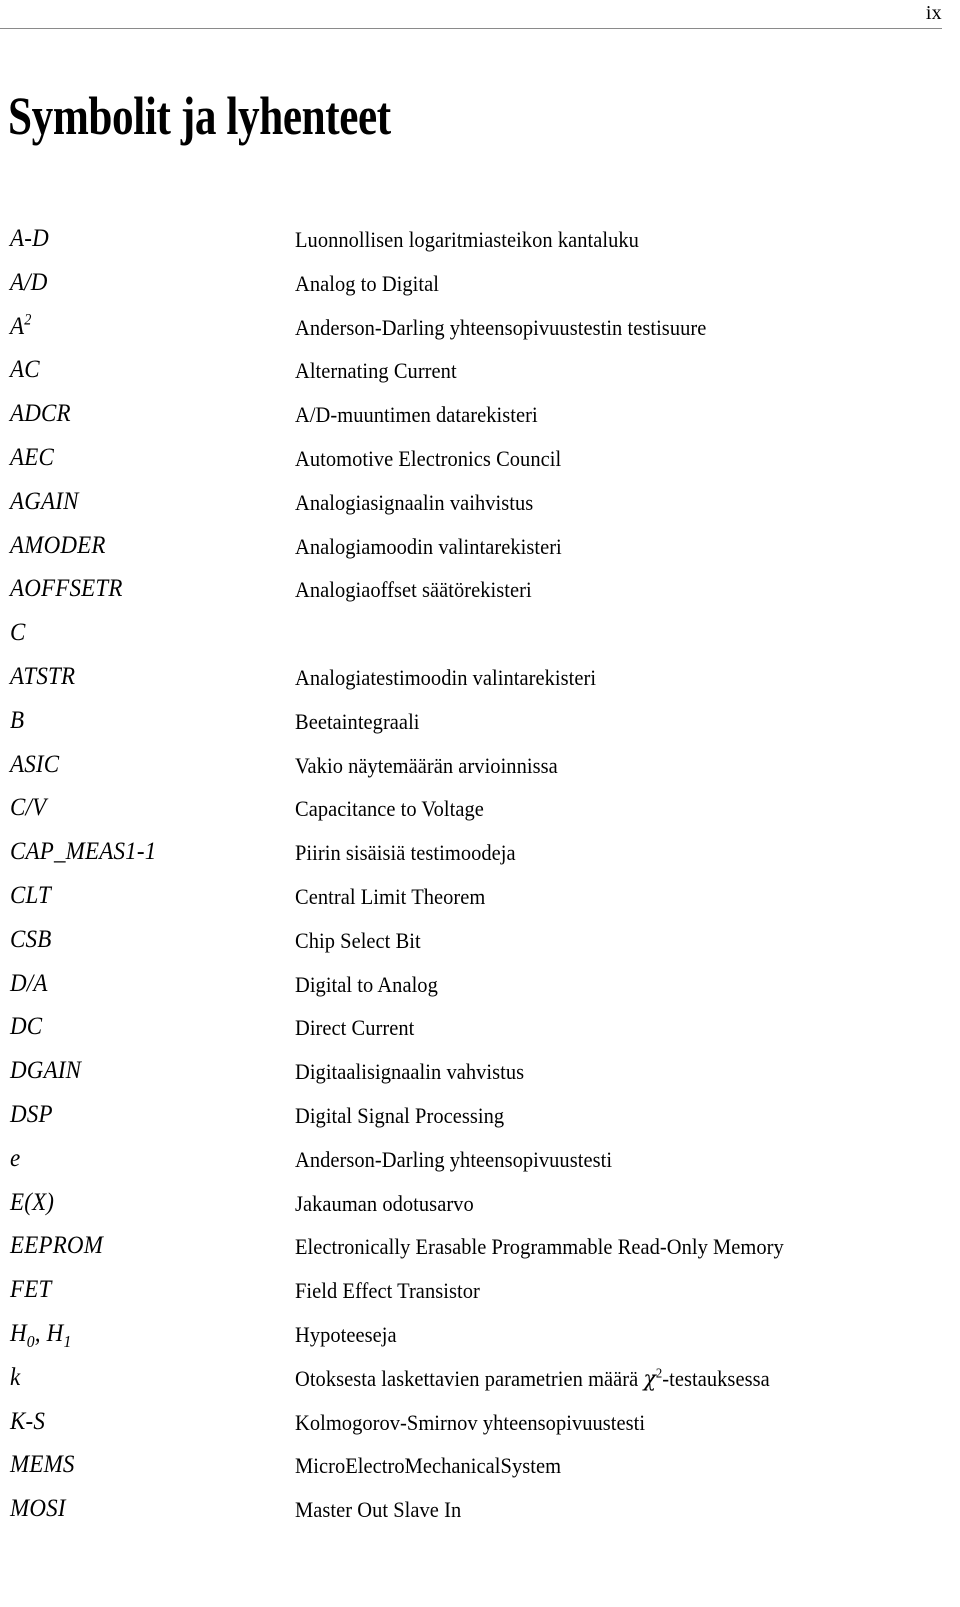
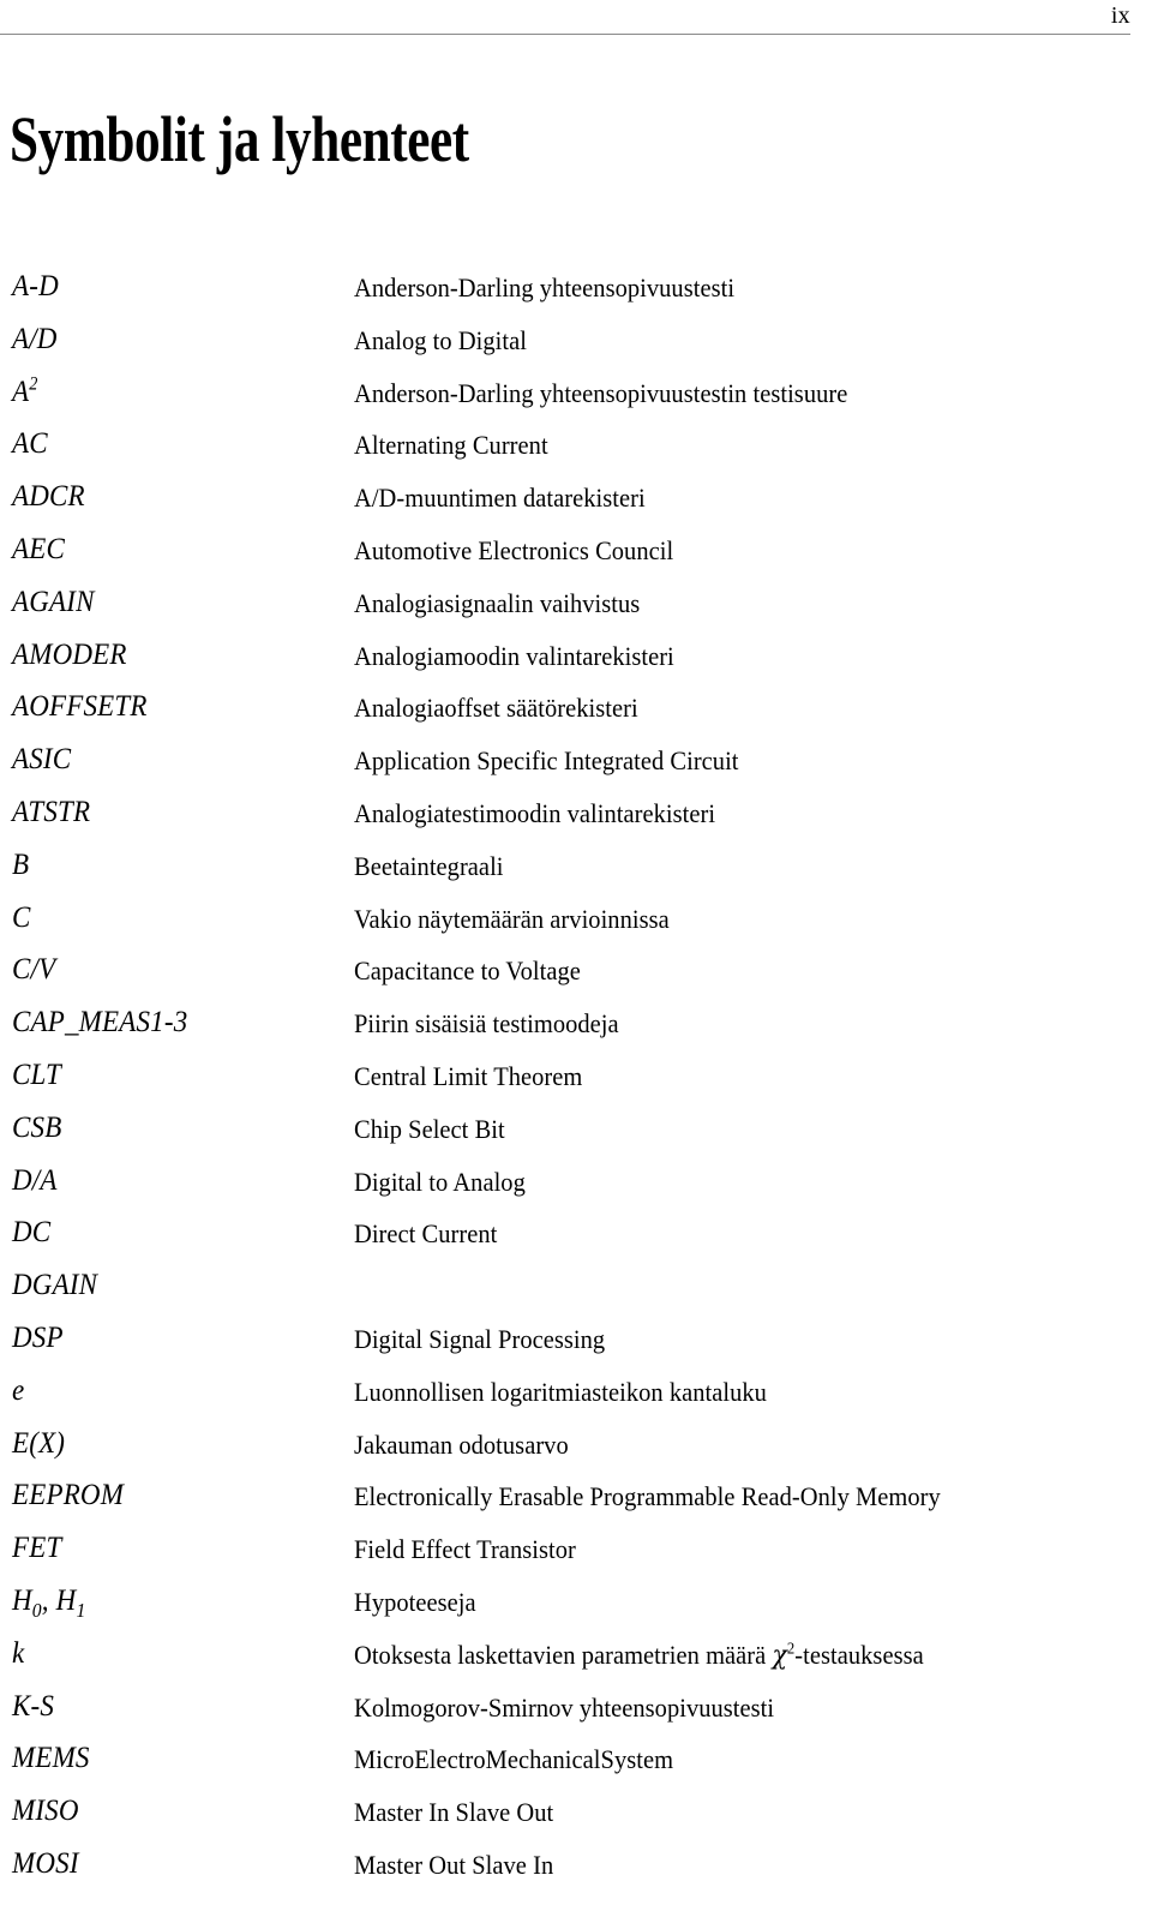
  ix
  Symbolit ja lyhenteet
  A-D
- Luonnollisen logaritmiasteikon kantaluku
+ Anderson-Darling yhteensopivuustesti
  A/D
  Analog to Digital
  A2
  Anderson-Darling yhteensopivuustestin testisuure
  AC
  Alternating Current
  ADCR
  A/D-muuntimen datarekisteri
  AEC
  Automotive Electronics Council
  AGAIN
  Analogiasignaalin vaihvistus
  AMODER
  Analogiamoodin valintarekisteri
  AOFFSETR
  Analogiaoffset säätörekisteri
- C
+ ASIC
+ Application Specific Integrated Circuit
  ATSTR
  Analogiatestimoodin valintarekisteri
  B
  Beetaintegraali
- ASIC
+ C
  Vakio näytemäärän arvioinnissa
  C/V
  Capacitance to Voltage
- CAP_MEAS1-1
+ CAP_MEAS1-3
  Piirin sisäisiä testimoodeja
  CLT
  Central Limit Theorem
  CSB
  Chip Select Bit
  D/A
  Digital to Analog
  DC
  Direct Current
  DGAIN
- Digitaalisignaalin vahvistus
  DSP
  Digital Signal Processing
  e
- Anderson-Darling yhteensopivuustesti
+ Luonnollisen logaritmiasteikon kantaluku
  E(X)
  Jakauman odotusarvo
  EEPROM
  Electronically Erasable Programmable Read-Only Memory
  FET
  Field Effect Transistor
  H0, H1
  Hypoteeseja
  k
  Otoksesta laskettavien parametrien määrä χ2-testauksessa
  K-S
  Kolmogorov-Smirnov yhteensopivuustesti
  MEMS
  MicroElectroMechanicalSystem
+ MISO
+ Master In Slave Out
  MOSI
  Master Out Slave In
